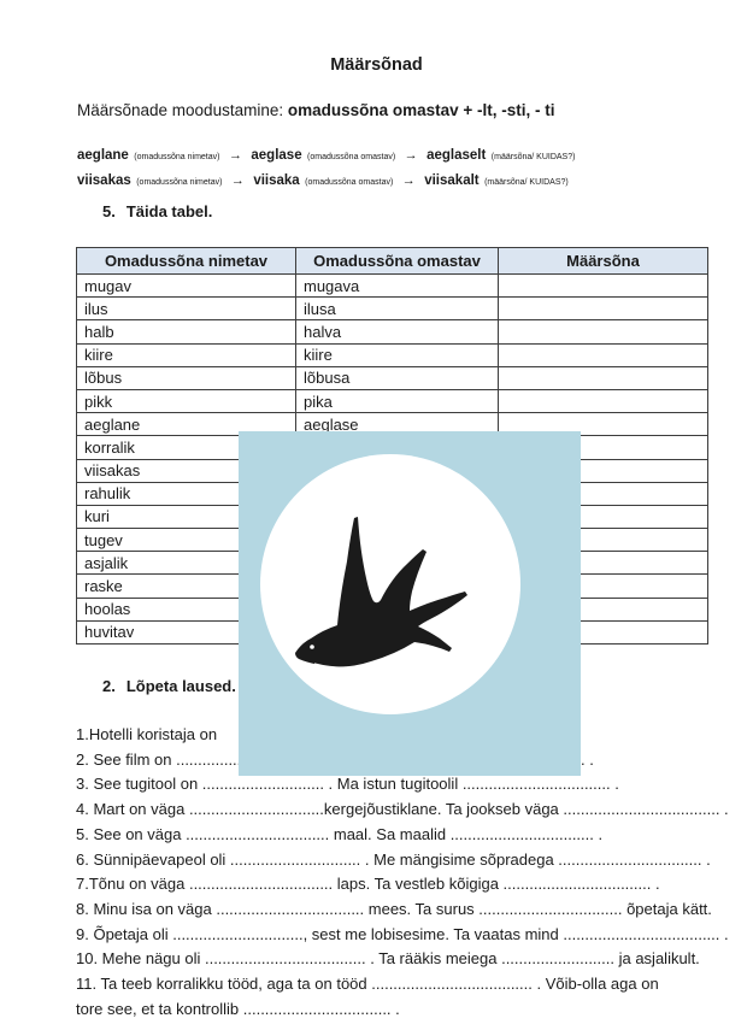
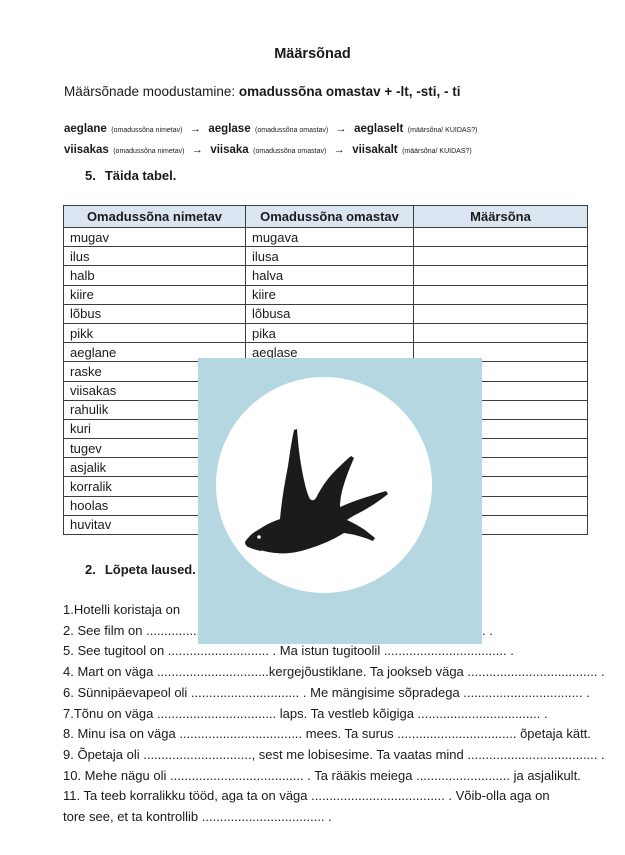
  Määrsõnad
  Määrsõnade moodustamine: omadussõna omastav + -lt, -sti, - ti
  5. Täida tabel.
  Omadussõna nimetav	Omadussõna omastav	Määrsõna
  mugav	mugava
  ilus	ilusa
  halb	halva
  kiire	kiire
  lõbus	lõbusa
  pikk	pika
  aeglane	aeglase
- korralik
+ raske
  viisakas
  rahulik
  kuri
  tugev
  asjalik
- raske
+ korralik
  hoolas
  huvitav
  2. Lõpeta laused.
  1.Hotelli koristaja on
- 3. See tugitool on ............................ . Ma istun tugitoolil .................................. .
+ 5. See tugitool on ............................ . Ma istun tugitoolil .................................. .
  4. Mart on väga ...............................kergejõustiklane. Ta jookseb väga .................................... .
- 5. See on väga ................................. maal. Sa maalid ................................. .
  6. Sünnipäevapeol oli .............................. . Me mängisime sõpradega ................................. .
  7.Tõnu on väga ................................. laps. Ta vestleb kõigiga .................................. .
  8. Minu isa on väga .................................. mees. Ta surus ................................. õpetaja kätt.
  9. Õpetaja oli .............................., sest me lobisesime. Ta vaatas mind .................................... .
  10. Mehe nägu oli ..................................... . Ta rääkis meiega .......................... ja asjalikult.
- 11. Ta teeb korralikku tööd, aga ta on tööd ..................................... . Võib-olla aga on
+ 11. Ta teeb korralikku tööd, aga ta on väga ..................................... . Võib-olla aga on
  tore see, et ta kontrollib .................................. .
